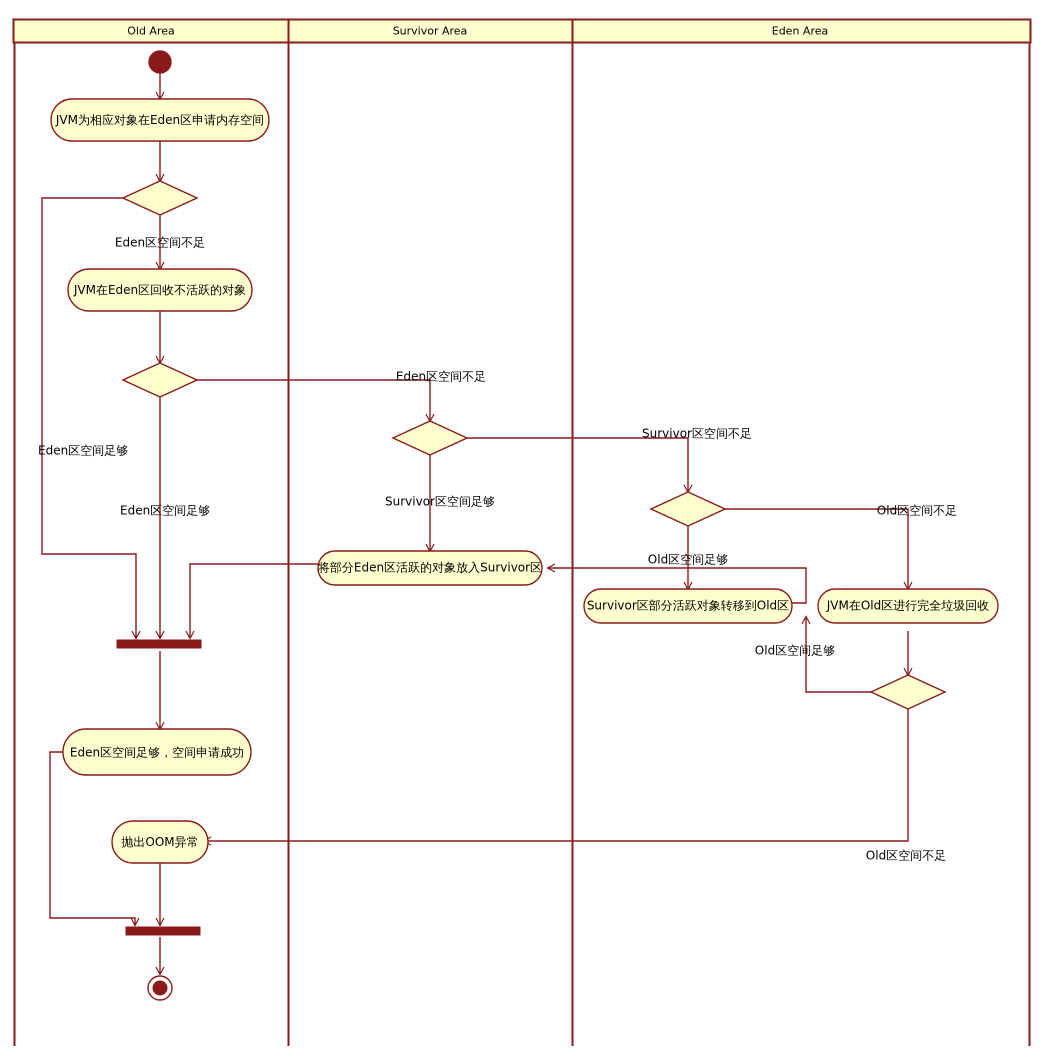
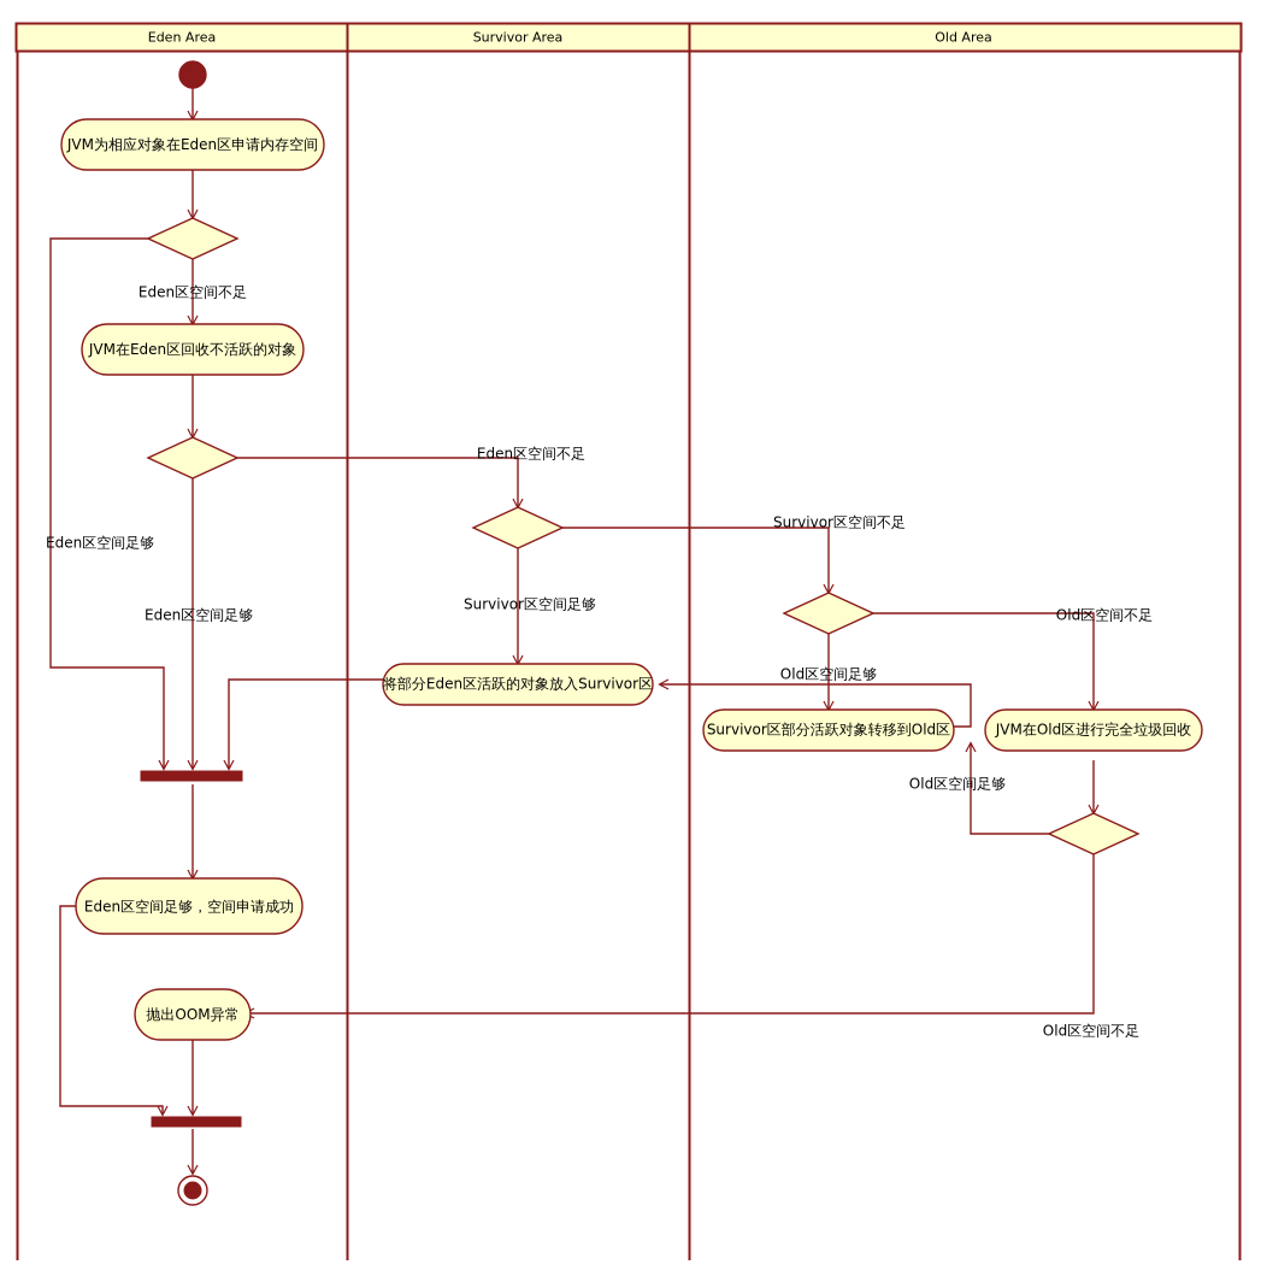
- Old Area
+ Eden Area
  Survivor Area
- Eden Area
+ Old Area
  Eden区空间不足
  Eden区空间足够
  Eden区空间足够
  Eden区空间不足
  Survivor区空间足够
  Survivor区空间不足
  Old区空间足够
  Old区空间不足
  Old区空间足够
  Old区空间不足
  JVM为相应对象在Eden区申请内存空间
  JVM在Eden区回收不活跃的对象
  将部分Eden区活跃的对象放入Survivor区
  Survivor区部分活跃对象转移到Old区
  JVM在Old区进行完全垃圾回收
  Eden区空间足够，空间申请成功
  抛出OOM异常
